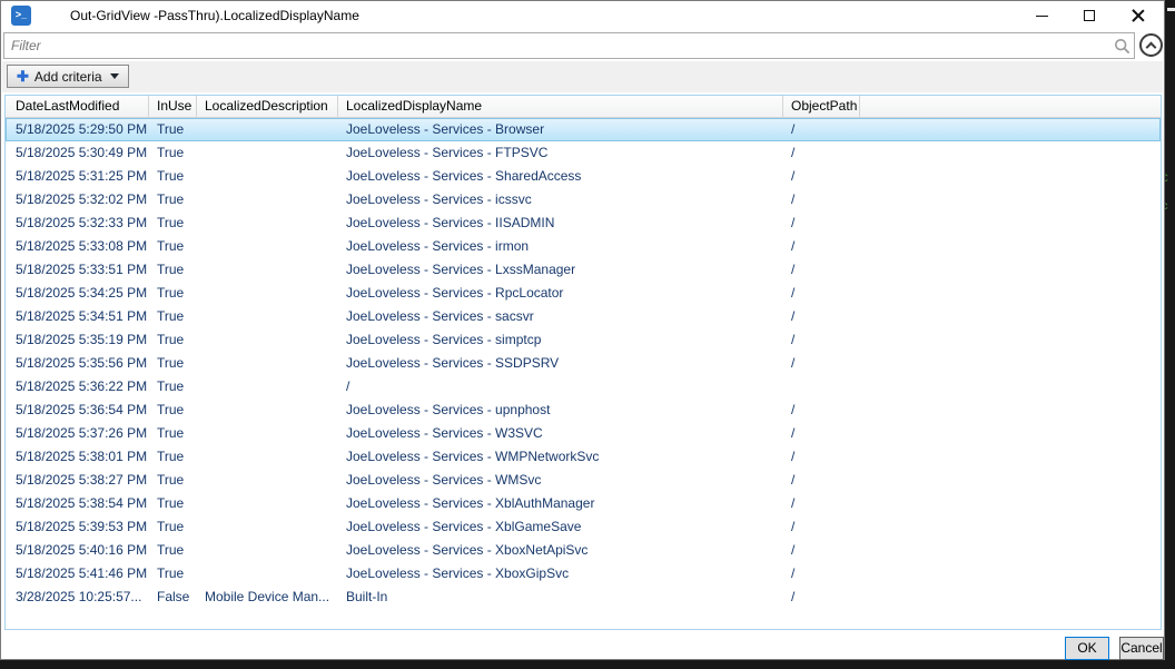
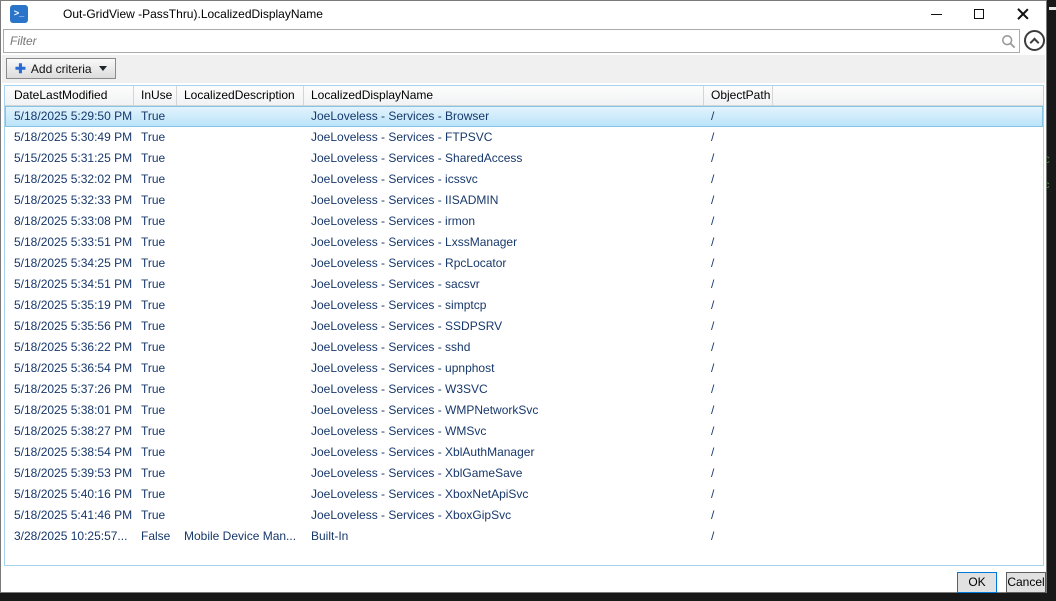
  C
  c
  >_
  Out-GridView -PassThru).LocalizedDisplayName
  Filter
  ✚
  Add criteria
  DateLastModified
  InUse
  LocalizedDescription
  LocalizedDisplayName
  ObjectPath
  5/18/2025 5:29:50 PM
  True
  JoeLoveless - Services - Browser
  /
  5/18/2025 5:30:49 PM
  True
  JoeLoveless - Services - FTPSVC
  /
- 5/18/2025 5:31:25 PM
+ 5/15/2025 5:31:25 PM
  True
  JoeLoveless - Services - SharedAccess
  /
  5/18/2025 5:32:02 PM
  True
  JoeLoveless - Services - icssvc
  /
  5/18/2025 5:32:33 PM
  True
  JoeLoveless - Services - IISADMIN
  /
- 5/18/2025 5:33:08 PM
+ 8/18/2025 5:33:08 PM
  True
  JoeLoveless - Services - irmon
  /
  5/18/2025 5:33:51 PM
  True
  JoeLoveless - Services - LxssManager
  /
  5/18/2025 5:34:25 PM
  True
  JoeLoveless - Services - RpcLocator
  /
  5/18/2025 5:34:51 PM
  True
  JoeLoveless - Services - sacsvr
  /
  5/18/2025 5:35:19 PM
  True
  JoeLoveless - Services - simptcp
  /
  5/18/2025 5:35:56 PM
  True
  JoeLoveless - Services - SSDPSRV
  /
  5/18/2025 5:36:22 PM
  True
+ JoeLoveless - Services - sshd
  /
  5/18/2025 5:36:54 PM
  True
  JoeLoveless - Services - upnphost
  /
  5/18/2025 5:37:26 PM
  True
  JoeLoveless - Services - W3SVC
  /
  5/18/2025 5:38:01 PM
  True
  JoeLoveless - Services - WMPNetworkSvc
  /
  5/18/2025 5:38:27 PM
  True
  JoeLoveless - Services - WMSvc
  /
  5/18/2025 5:38:54 PM
  True
  JoeLoveless - Services - XblAuthManager
  /
  5/18/2025 5:39:53 PM
  True
  JoeLoveless - Services - XblGameSave
  /
  5/18/2025 5:40:16 PM
  True
  JoeLoveless - Services - XboxNetApiSvc
  /
  5/18/2025 5:41:46 PM
  True
  JoeLoveless - Services - XboxGipSvc
  /
  3/28/2025 10:25:57...
  False
  Mobile Device Man...
  Built-In
  /
  OK
  Cancel
